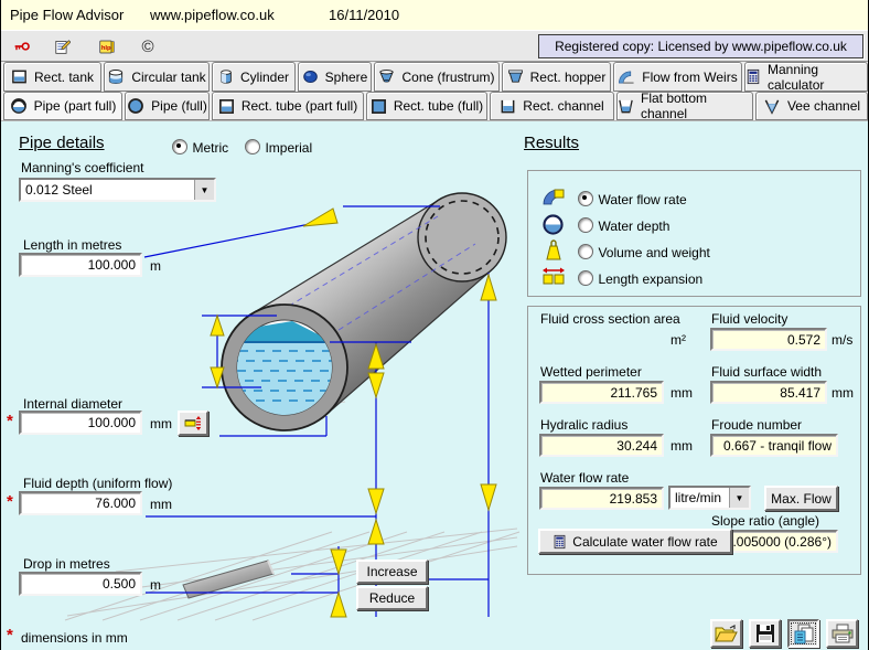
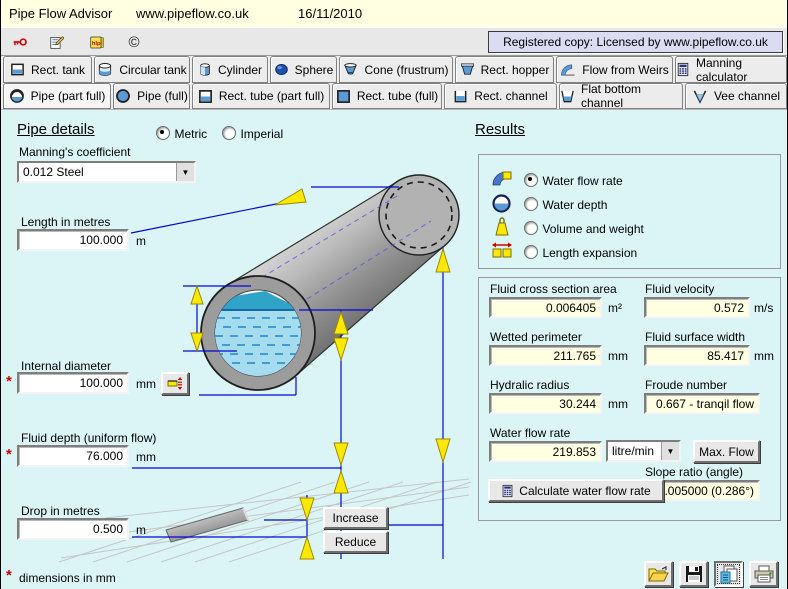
  Pipe Flow Advisor
  www.pipeflow.co.uk
  16/11/2010
  ©
  Registered copy: Licensed by www.pipeflow.co.uk
  Rect. tank
  Circular tank
  Cylinder
  Sphere
  Cone (frustrum)
  Rect. hopper
  Flow from Weirs
  Manning calculator
  Pipe (part full)
  Pipe (full)
  Rect. tube (part full)
  Rect. tube (full)
  Rect. channel
  Flat bottom channel
  Vee channel
  Pipe details
  Metric
  Imperial
  Manning's coefficient
  0.012 Steel
  ▼
  Length in metres
  100.000
  m
  Internal diameter
  *
  100.000
  mm
  Fluid depth (uniform flow)
  *
  76.000
  mm
  Drop in metres
  0.500
  m
  Increase
  Reduce
  *
  dimensions in mm
  Results
  Water flow rate
  Water depth
  Volume and weight
  Length expansion
  Fluid cross section area
+ 0.006405
  m²
  Fluid velocity
  0.572
  m/s
  Wetted perimeter
  211.765
  mm
  Fluid surface width
  85.417
  mm
  Hydralic radius
  30.244
  mm
  Froude number
  0.667 - tranqil flow
  Water flow rate
  219.853
  litre/min
  ▼
  Max. Flow
  Slope ratio (angle)
  .005000 (0.286°)
  Calculate water flow rate
